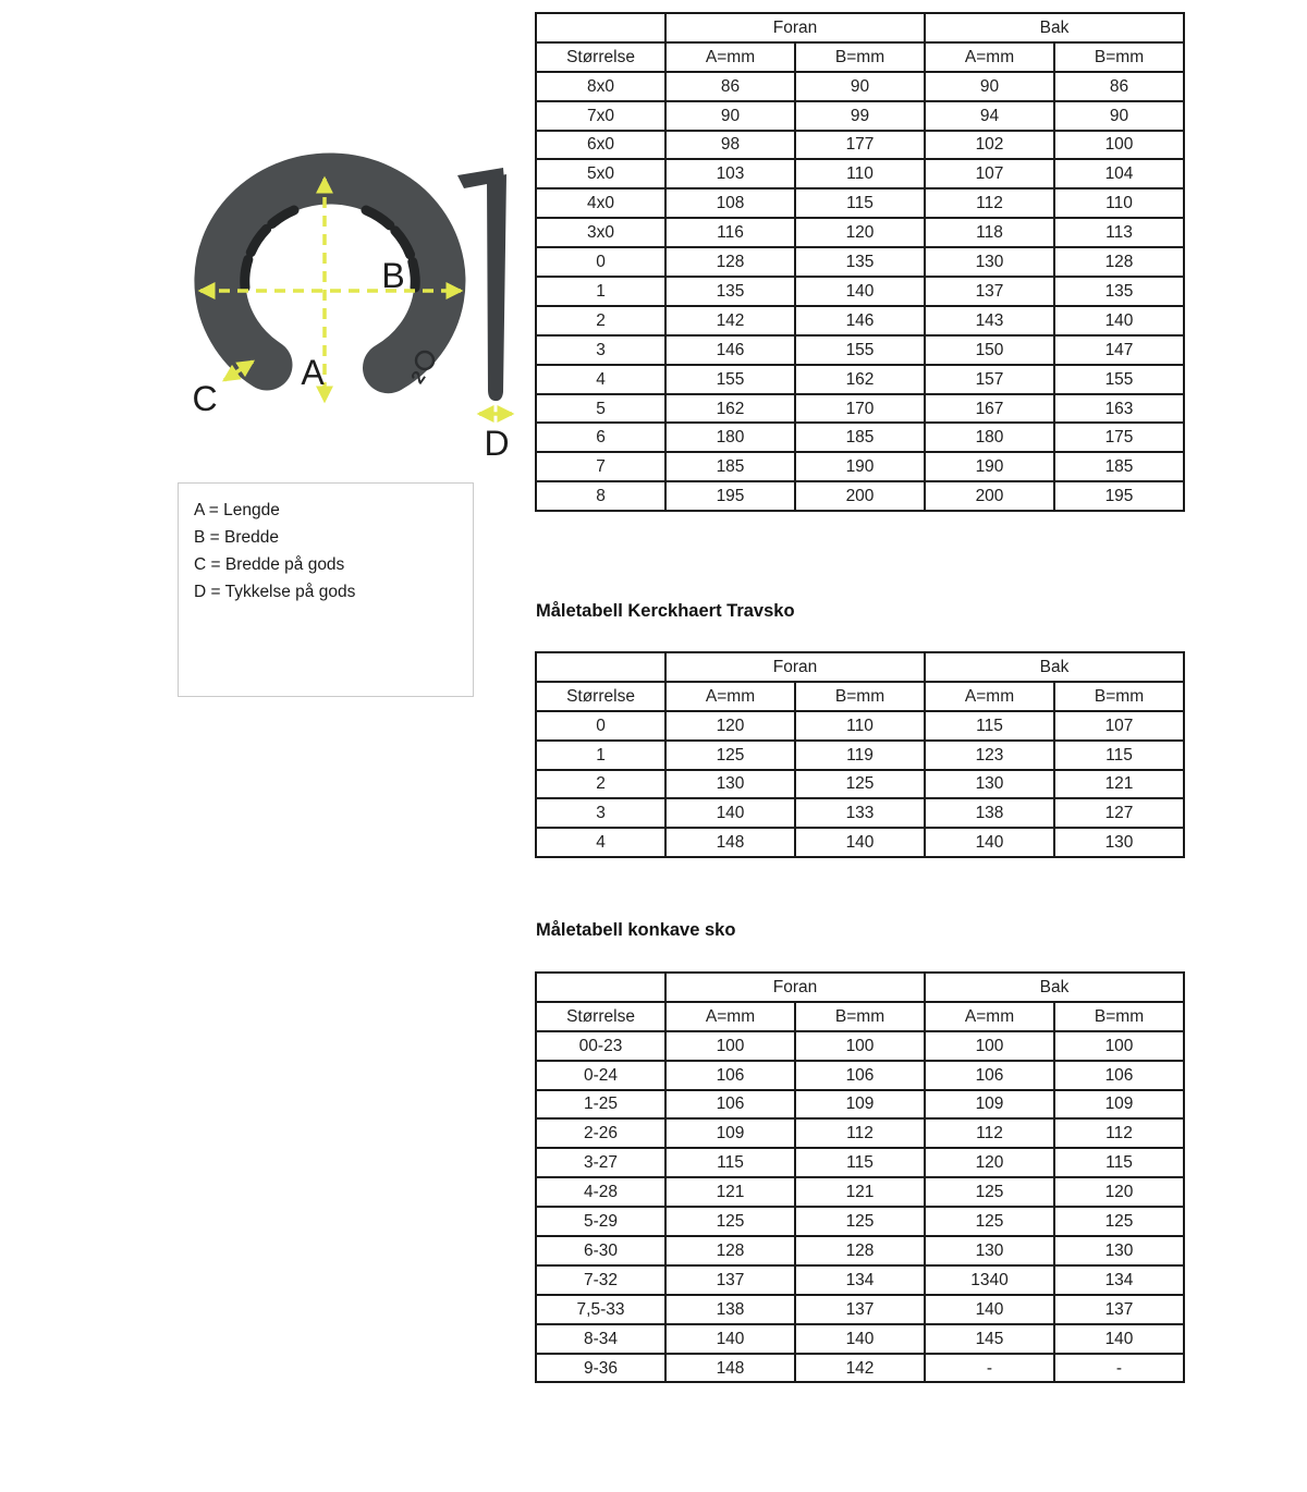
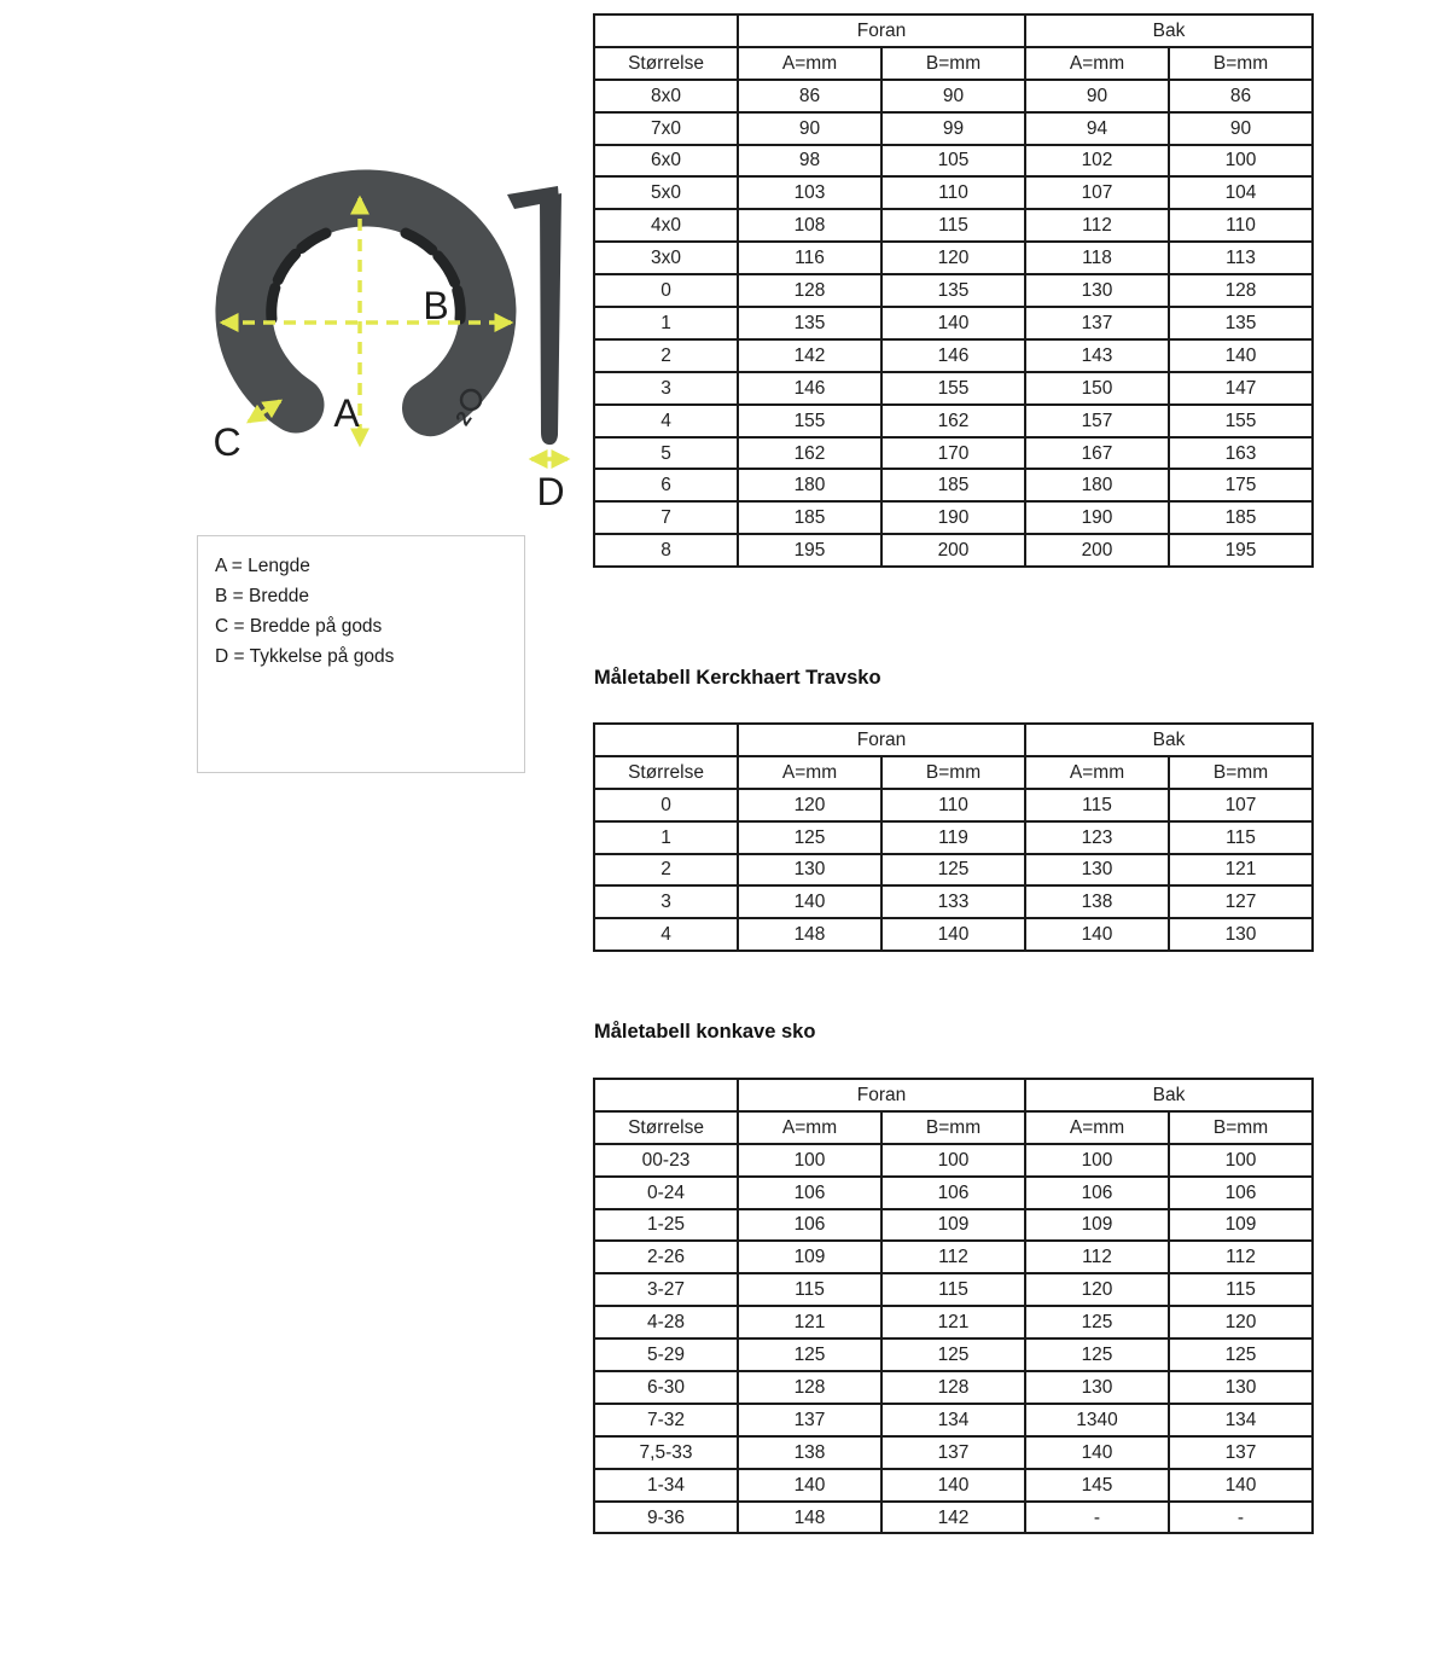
  A
  B
  C
  D
  A = Lengde
  B = Bredde
  C = Bredde på gods
  D = Tykkelse på gods
  	Foran	Bak
  Størrelse	A=mm	B=mm	A=mm	B=mm
  8x0	86	90	90	86
  7x0	90	99	94	90
- 6x0	98	177	102	100
+ 6x0	98	105	102	100
  5x0	103	110	107	104
  4x0	108	115	112	110
  3x0	116	120	118	113
  0	128	135	130	128
  1	135	140	137	135
  2	142	146	143	140
  3	146	155	150	147
  4	155	162	157	155
  5	162	170	167	163
  6	180	185	180	175
  7	185	190	190	185
  8	195	200	200	195
  Måletabell Kerckhaert Travsko
  	Foran	Bak
  Størrelse	A=mm	B=mm	A=mm	B=mm
  0	120	110	115	107
  1	125	119	123	115
  2	130	125	130	121
  3	140	133	138	127
  4	148	140	140	130
  Måletabell konkave sko
  	Foran	Bak
  Størrelse	A=mm	B=mm	A=mm	B=mm
  00-23	100	100	100	100
  0-24	106	106	106	106
  1-25	106	109	109	109
  2-26	109	112	112	112
  3-27	115	115	120	115
  4-28	121	121	125	120
  5-29	125	125	125	125
  6-30	128	128	130	130
  7-32	137	134	1340	134
  7,5-33	138	137	140	137
- 8-34	140	140	145	140
+ 1-34	140	140	145	140
  9-36	148	142	-	-
